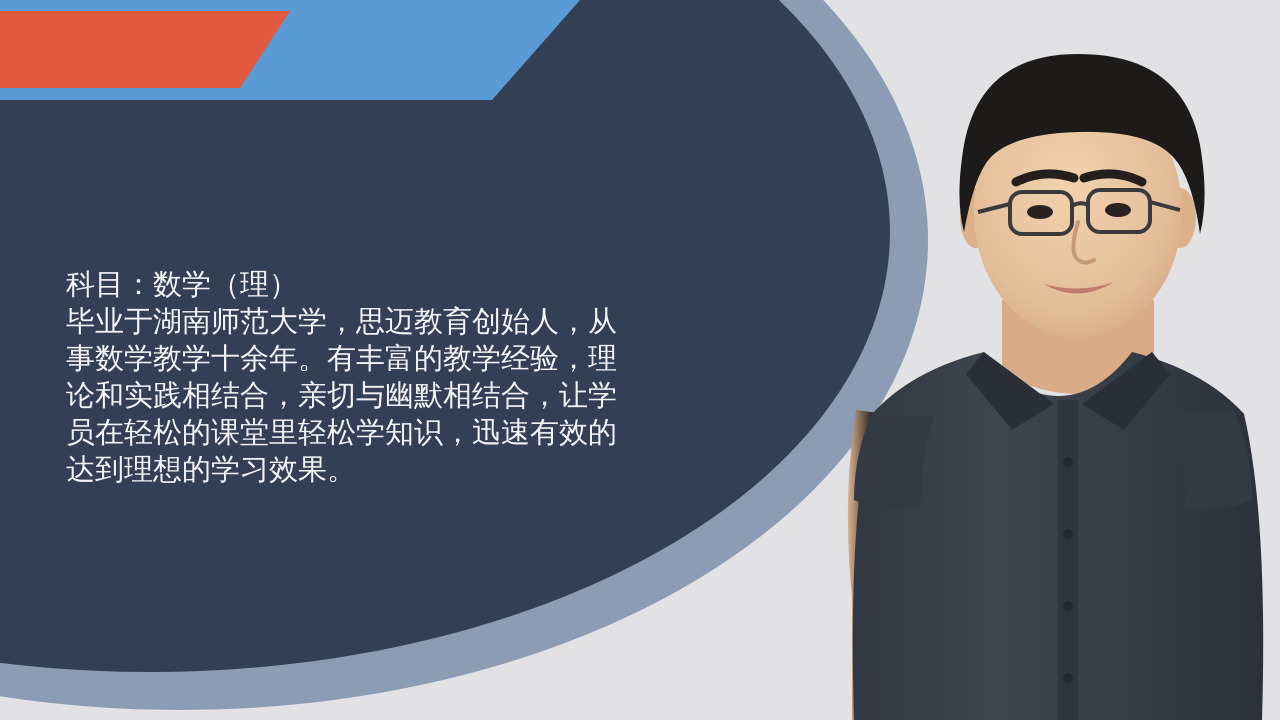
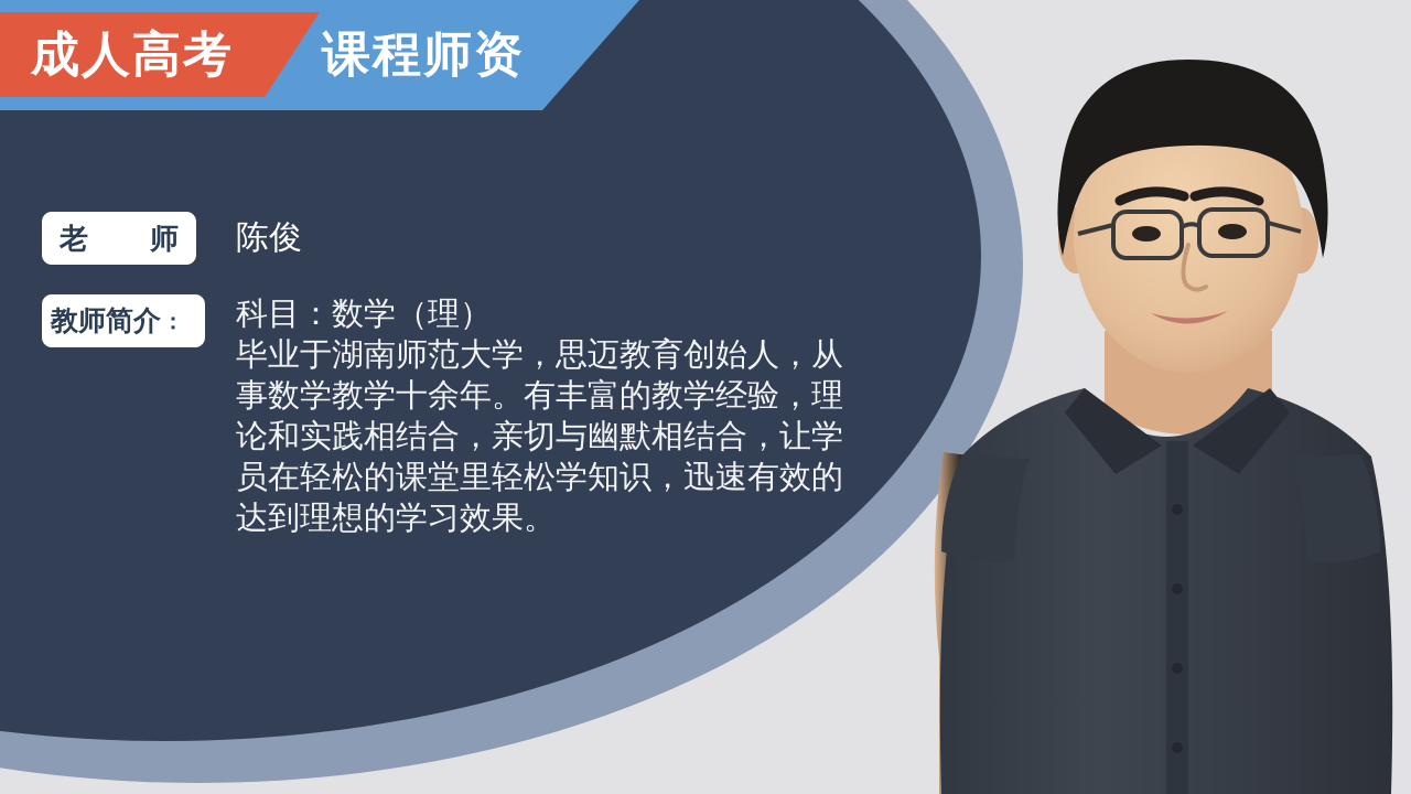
+ 成人高考
+ 课程师资
+ 老
+ 师
+ 陈俊
+ 教师简介
+ ：
  科目：数学（理）
  毕业于湖南师范大学，思迈教育创始人，从事数学教学十余年。有丰富的教学经验，理论和实践相结合，亲切与幽默相结合，让学员在轻松的课堂里轻松学知识，迅速有效的达到理想的学习效果。
